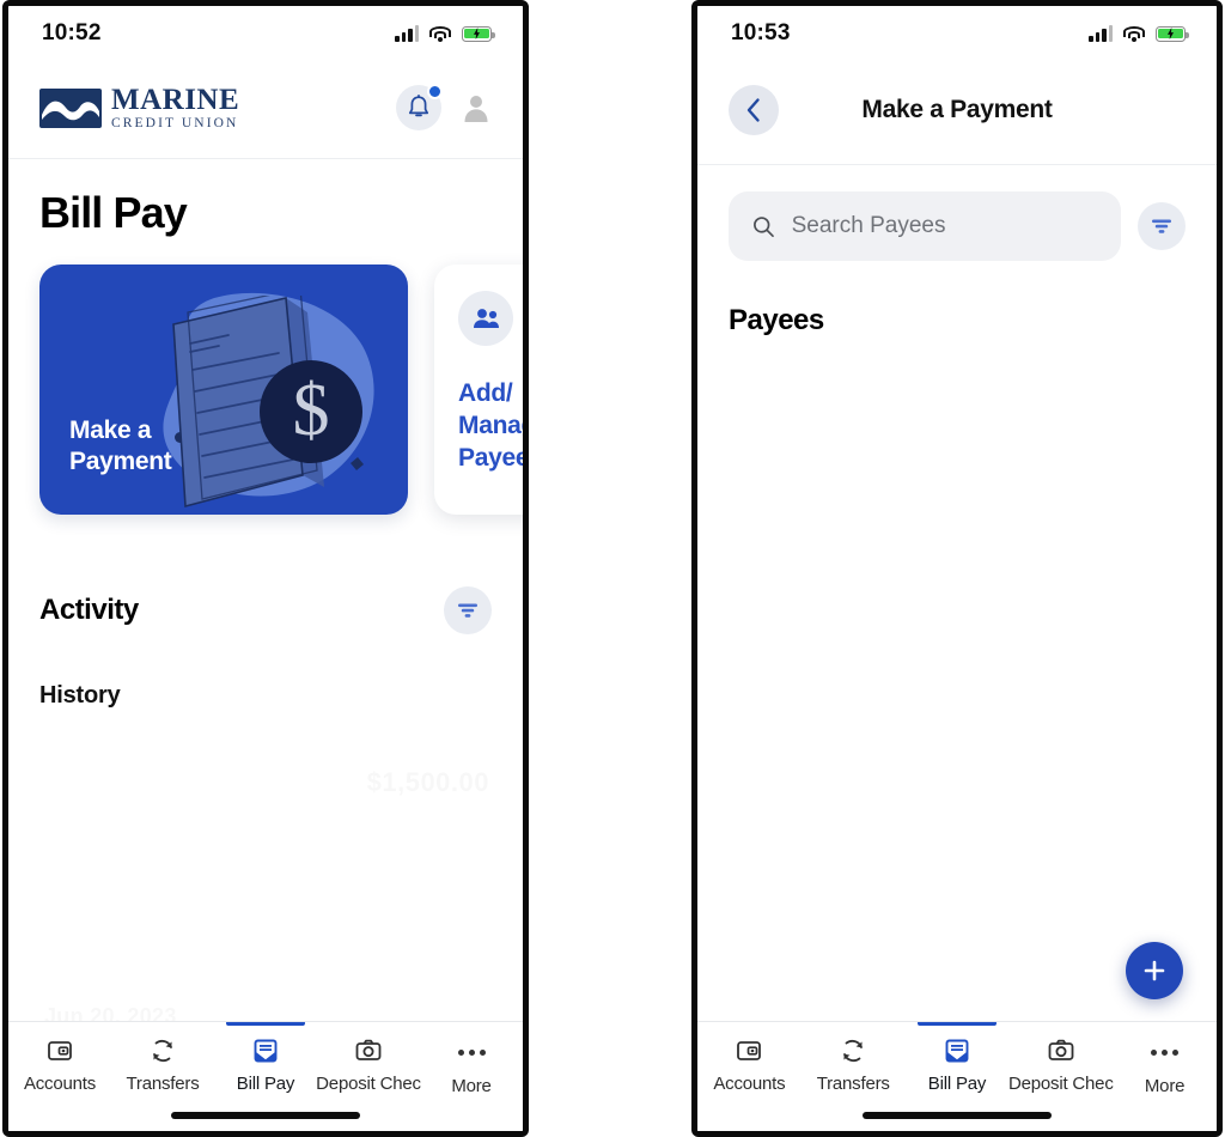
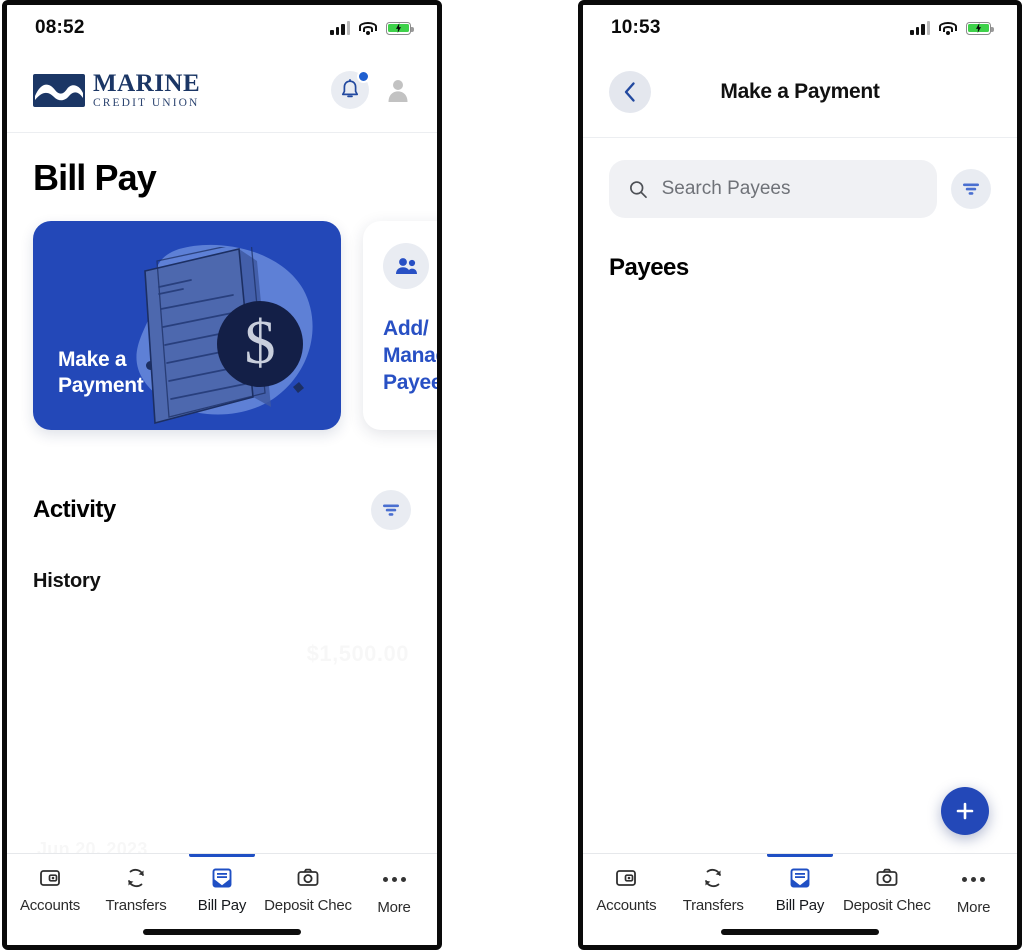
- 10:52
+ 08:52
  MARINE
  CREDIT UNION
  Bill Pay
  $
  Make a
  Payment
  Add/
  Payee
  Activity
  History
  Jun 20, 2023
  Accounts
  Transfers
  Bill Pay
  Deposit Chec
  More
  10:53
  Make a Payment
  Search Payees
  Payees
  Accounts
  Transfers
  Bill Pay
  Deposit Chec
  More
